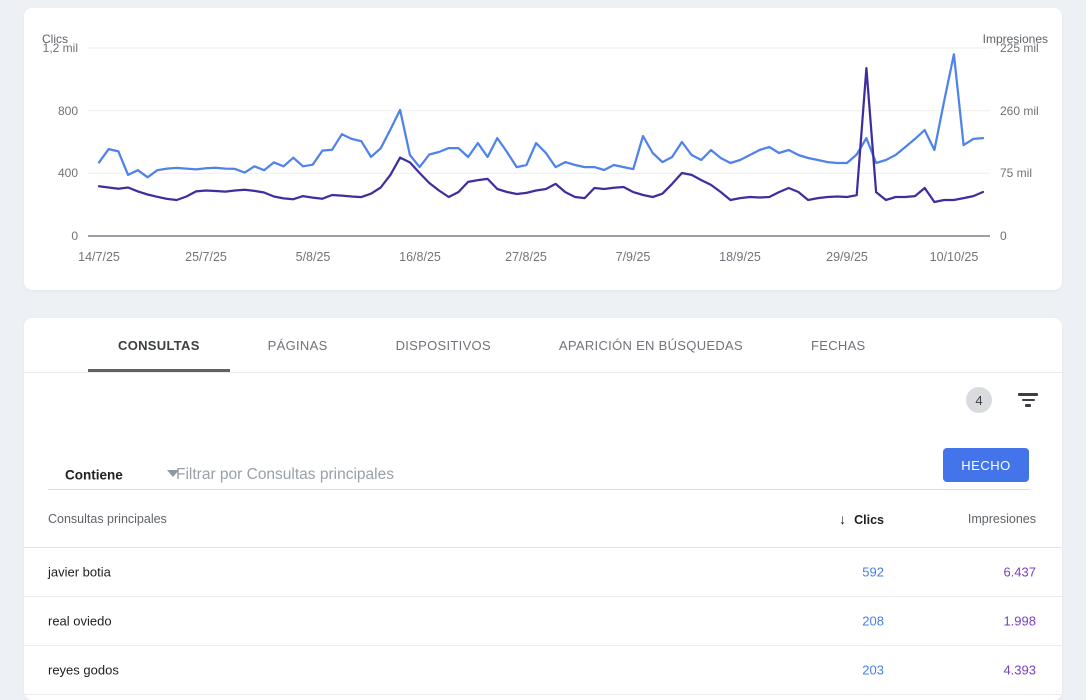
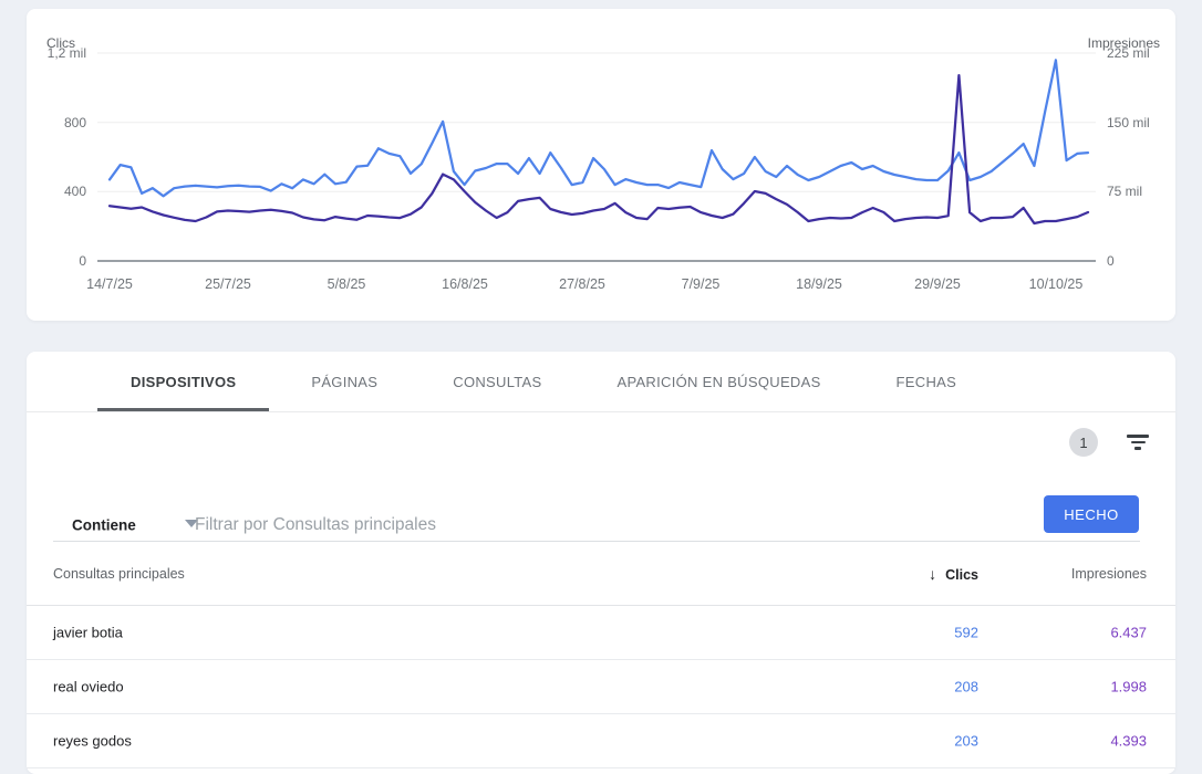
  Clics
  Impresiones
  1,2 mil
  800
  400
  0
  225 mil
- 260 mil
+ 150 mil
  75 mil
  0
  14/7/25
  25/7/25
  5/8/25
  16/8/25
  27/8/25
  7/9/25
  18/9/25
  29/9/25
  10/10/25
- CONSULTAS
+ DISPOSITIVOS
  PÁGINAS
- DISPOSITIVOS
+ CONSULTAS
  APARICIÓN EN BÚSQUEDAS
  FECHAS
- 4
+ 1
  Contiene
  Filtrar por Consultas principales
  HECHO
  Consultas principales
  ↓ Clics
  Impresiones
  javier botia
  592
  6.437
  real oviedo
  208
  1.998
  reyes godos
  203
  4.393
